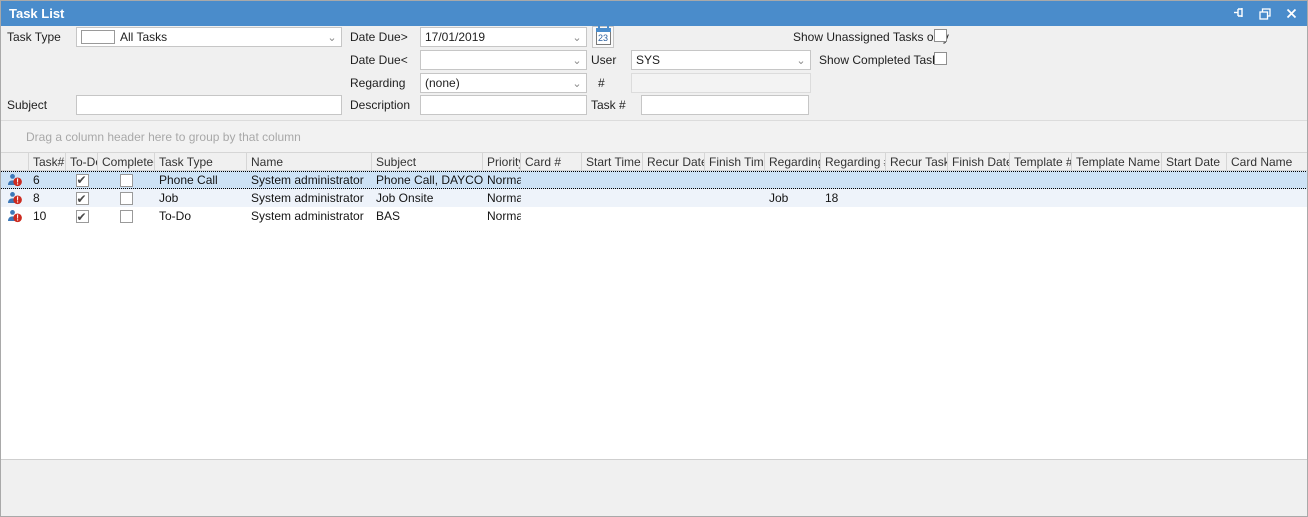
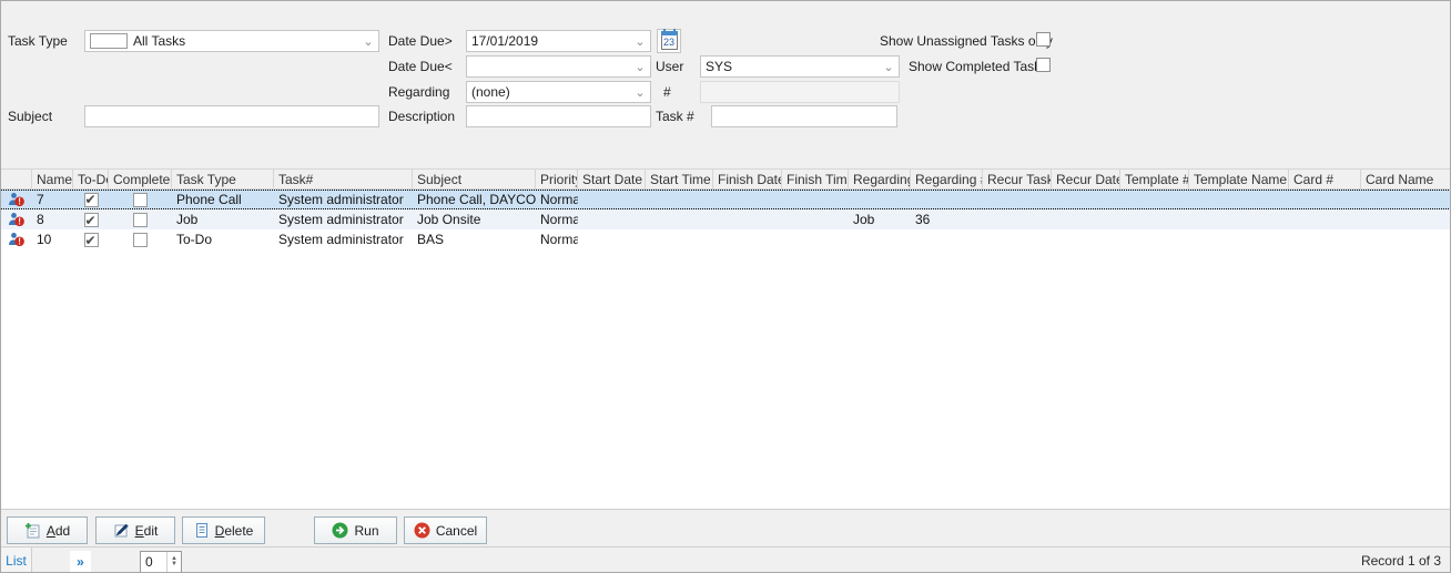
- Task List
  Task Type
  All Tasks
  ⌄
  Date Due>
  17/01/2019
  ⌄
  23
  Show Unassigned Tasks o
  Date Due<
  ⌄
  User
  SYS
  ⌄
  Show Completed Tas
  Regarding
  (none)
  ⌄
  #
  Subject
  Description
  Task #
- Drag a column header here to group by that column
- Task#
+ Name
  To-D
  Complete
  Task Type
- Name
+ Task#
  Subject
  Priorit
- Card #
+ Start Date
  Start Time
- Recur Date
+ Finish Date
  Finish Tim
  Regardin
  Regarding
  Recur Task
- Finish Date
+ Recur Date
  Template #
  Template Name
- Start Date
+ Card #
  Card Name
  !
- 6
+ 7
  Phone Call
  System administrator
  Phone Call, DAYCO
  Norma
  !
  8
  Job
  System administrator
  Job Onsite
  Norma
  Job
- 18
+ 36
  !
  10
  To-Do
  System administrator
  BAS
  Norma
+ Add
+ Edit
+ Delete
+ Run
+ Cancel
+ List
+ »
+ 0
+ Record 1 of 3
